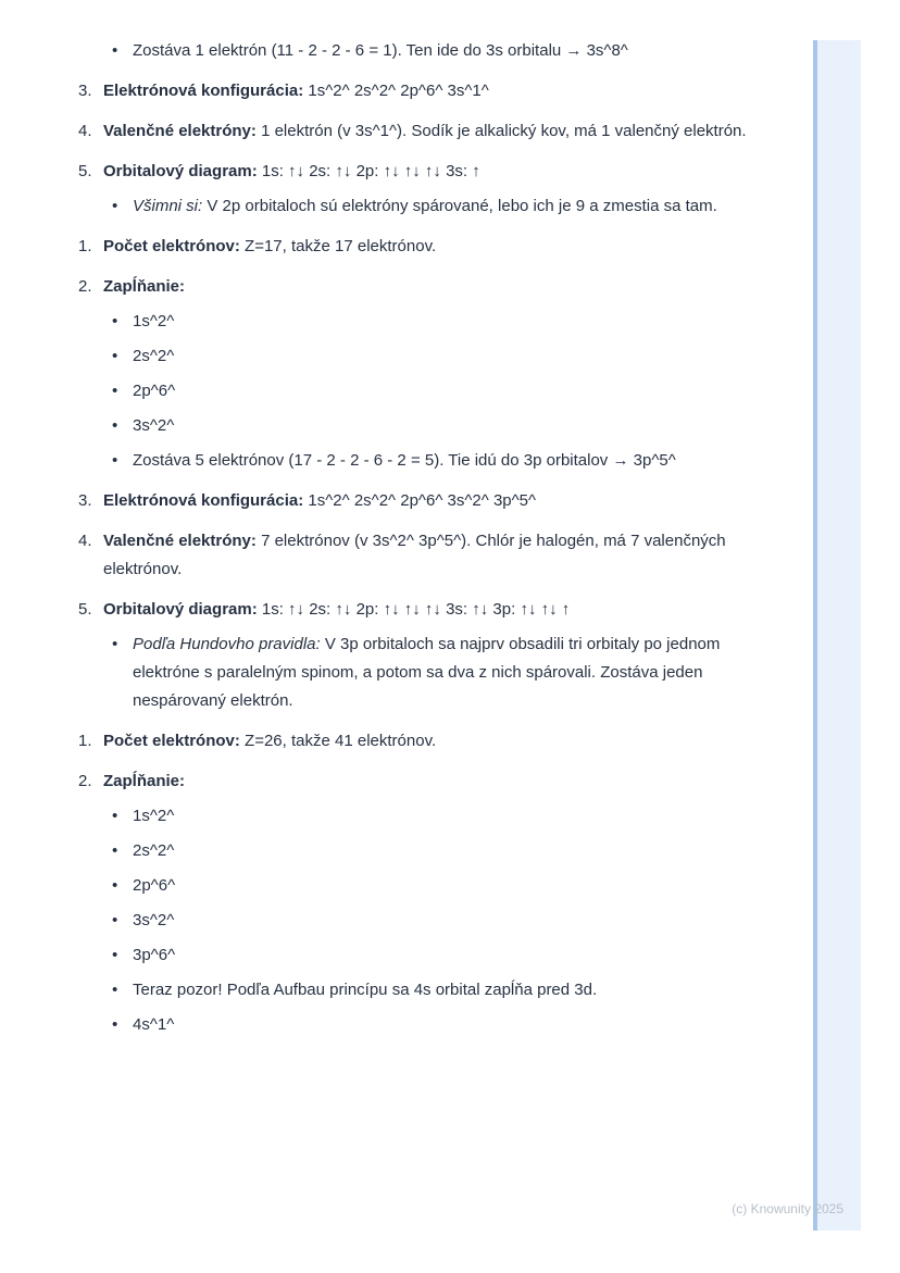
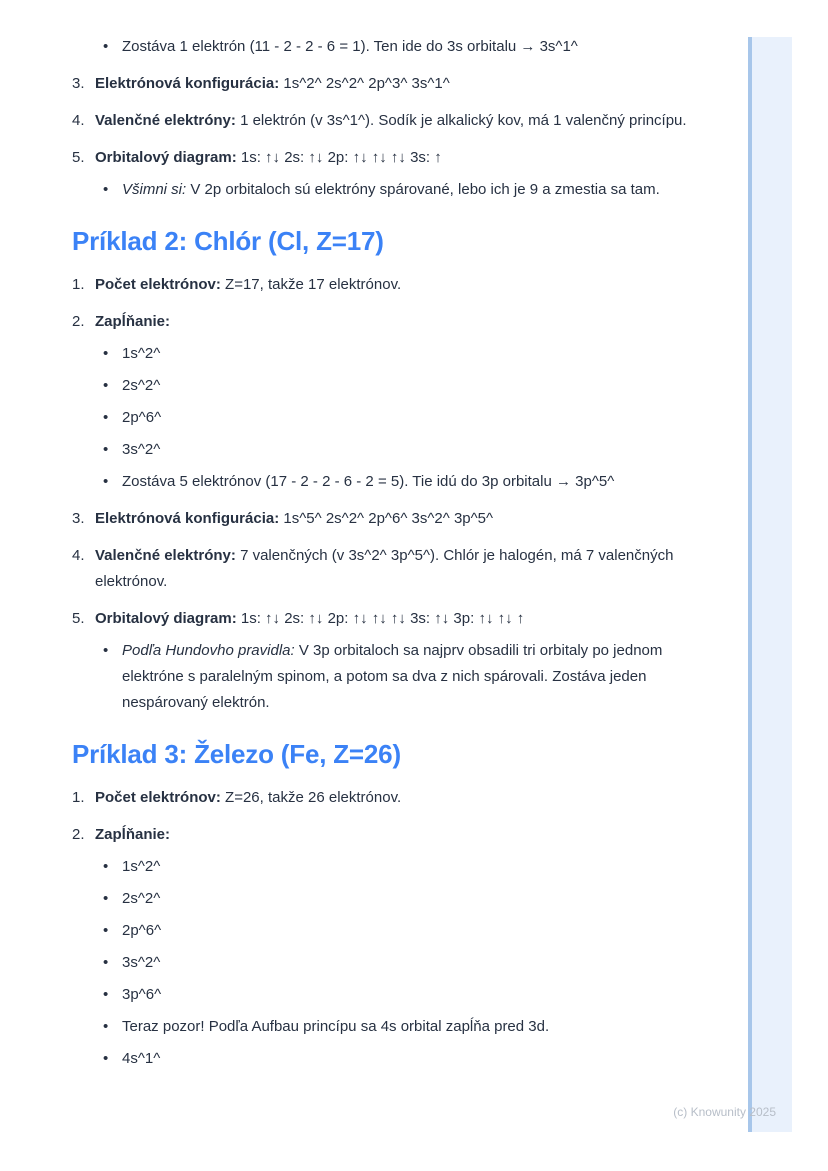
  •
- Zostáva 1 elektrón (11 - 2 - 2 - 6 = 1). Ten ide do 3s orbitalu → 3s^8^
+ Zostáva 1 elektrón (11 - 2 - 2 - 6 = 1). Ten ide do 3s orbitalu → 3s^1^
  3.
- Elektrónová konfigurácia: 1s^2^ 2s^2^ 2p^6^ 3s^1^
+ Elektrónová konfigurácia: 1s^2^ 2s^2^ 2p^3^ 3s^1^
  4.
- Valenčné elektróny: 1 elektrón (v 3s^1^). Sodík je alkalický kov, má 1 valenčný elektrón.
+ Valenčné elektróny: 1 elektrón (v 3s^1^). Sodík je alkalický kov, má 1 valenčný princípu.
  5.
  Orbitalový diagram: 1s: ↑↓ 2s: ↑↓ 2p: ↑↓ ↑↓ ↑↓ 3s: ↑
  •
  Všimni si: V 2p orbitaloch sú elektróny spárované, lebo ich je 9 a zmestia sa tam.
+ Príklad 2: Chlór (Cl, Z=17)
  1.
  Počet elektrónov: Z=17, takže 17 elektrónov.
  2.
  Zapĺňanie:
  •
  1s^2^
  •
  2s^2^
  •
  2p^6^
  •
  3s^2^
  •
- Zostáva 5 elektrónov (17 - 2 - 2 - 6 - 2 = 5). Tie idú do 3p orbitalov → 3p^5^
+ Zostáva 5 elektrónov (17 - 2 - 2 - 6 - 2 = 5). Tie idú do 3p orbitalu → 3p^5^
  3.
- Elektrónová konfigurácia: 1s^2^ 2s^2^ 2p^6^ 3s^2^ 3p^5^
+ Elektrónová konfigurácia: 1s^5^ 2s^2^ 2p^6^ 3s^2^ 3p^5^
  4.
- Valenčné elektróny: 7 elektrónov (v 3s^2^ 3p^5^). Chlór je halogén, má 7 valenčných elektrónov.
+ Valenčné elektróny: 7 valenčných (v 3s^2^ 3p^5^). Chlór je halogén, má 7 valenčných elektrónov.
  5.
  Orbitalový diagram: 1s: ↑↓ 2s: ↑↓ 2p: ↑↓ ↑↓ ↑↓ 3s: ↑↓ 3p: ↑↓ ↑↓ ↑
  •
  Podľa Hundovho pravidla: V 3p orbitaloch sa najprv obsadili tri orbitaly po jednom elektróne s paralelným spinom, a potom sa dva z nich spárovali. Zostáva jeden nespárovaný elektrón.
+ Príklad 3: Železo (Fe, Z=26)
  1.
- Počet elektrónov: Z=26, takže 41 elektrónov.
+ Počet elektrónov: Z=26, takže 26 elektrónov.
  2.
  Zapĺňanie:
  •
  1s^2^
  •
  2s^2^
  •
  2p^6^
  •
  3s^2^
  •
  3p^6^
  •
  Teraz pozor! Podľa Aufbau princípu sa 4s orbital zapĺňa pred 3d.
  •
  4s^1^
  (c) Knowunity 2025
